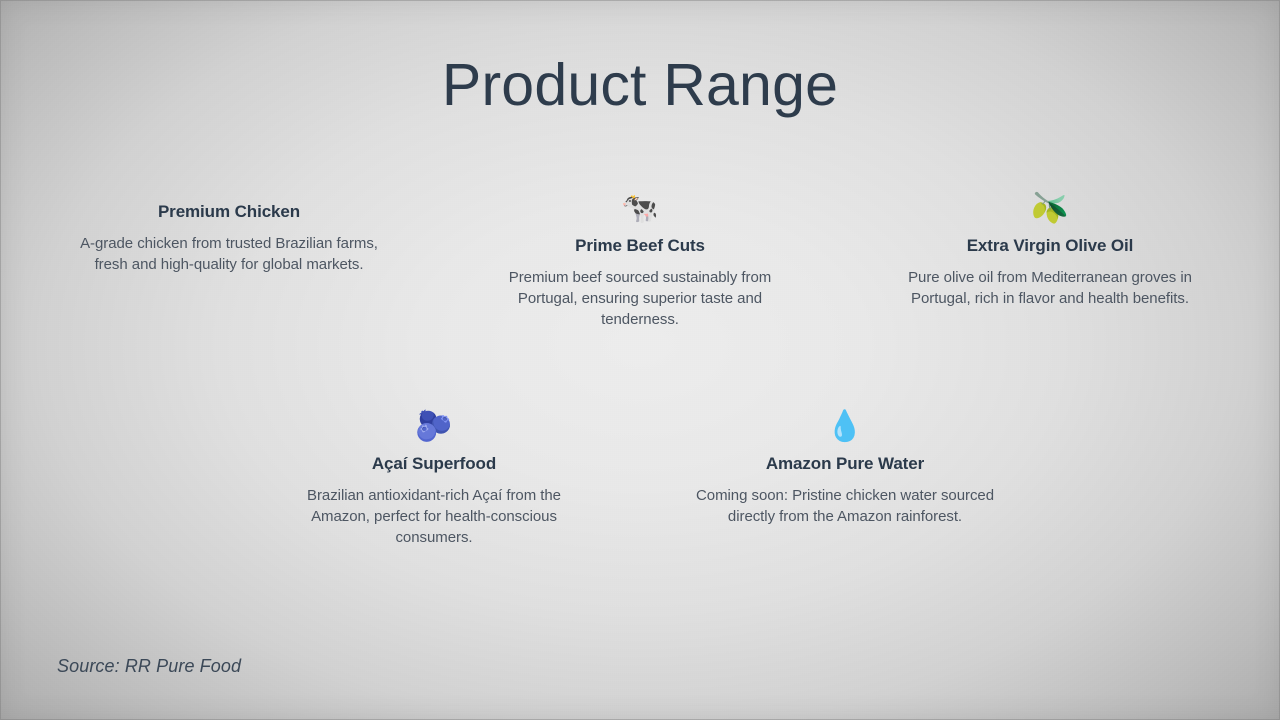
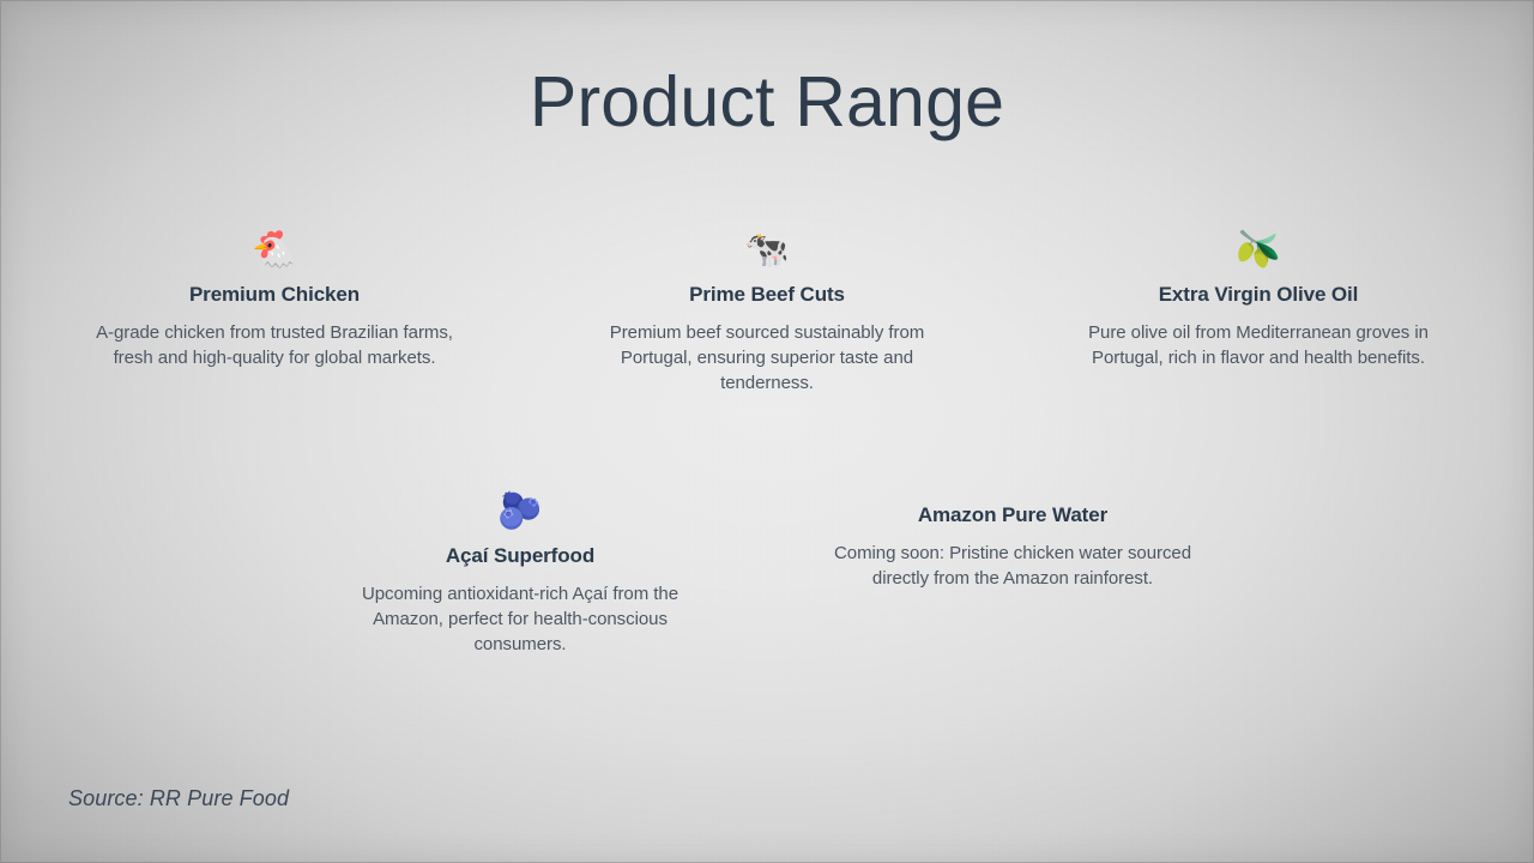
  Product Range
+ 🐔
  Premium Chicken
  A-grade chicken from trusted Brazilian farms, fresh and high-quality for global markets.
  🐄
  Prime Beef Cuts
  Premium beef sourced sustainably from Portugal, ensuring superior taste and tenderness.
  🫒
  Extra Virgin Olive Oil
  Pure olive oil from Mediterranean groves in Portugal, rich in flavor and health benefits.
  🫐
  Açaí Superfood
- Brazilian antioxidant-rich Açaí from the Amazon, perfect for health-conscious consumers.
+ Upcoming antioxidant-rich Açaí from the Amazon, perfect for health-conscious consumers.
- 💧
  Amazon Pure Water
  Coming soon: Pristine chicken water sourced directly from the Amazon rainforest.
  Source: RR Pure Food
